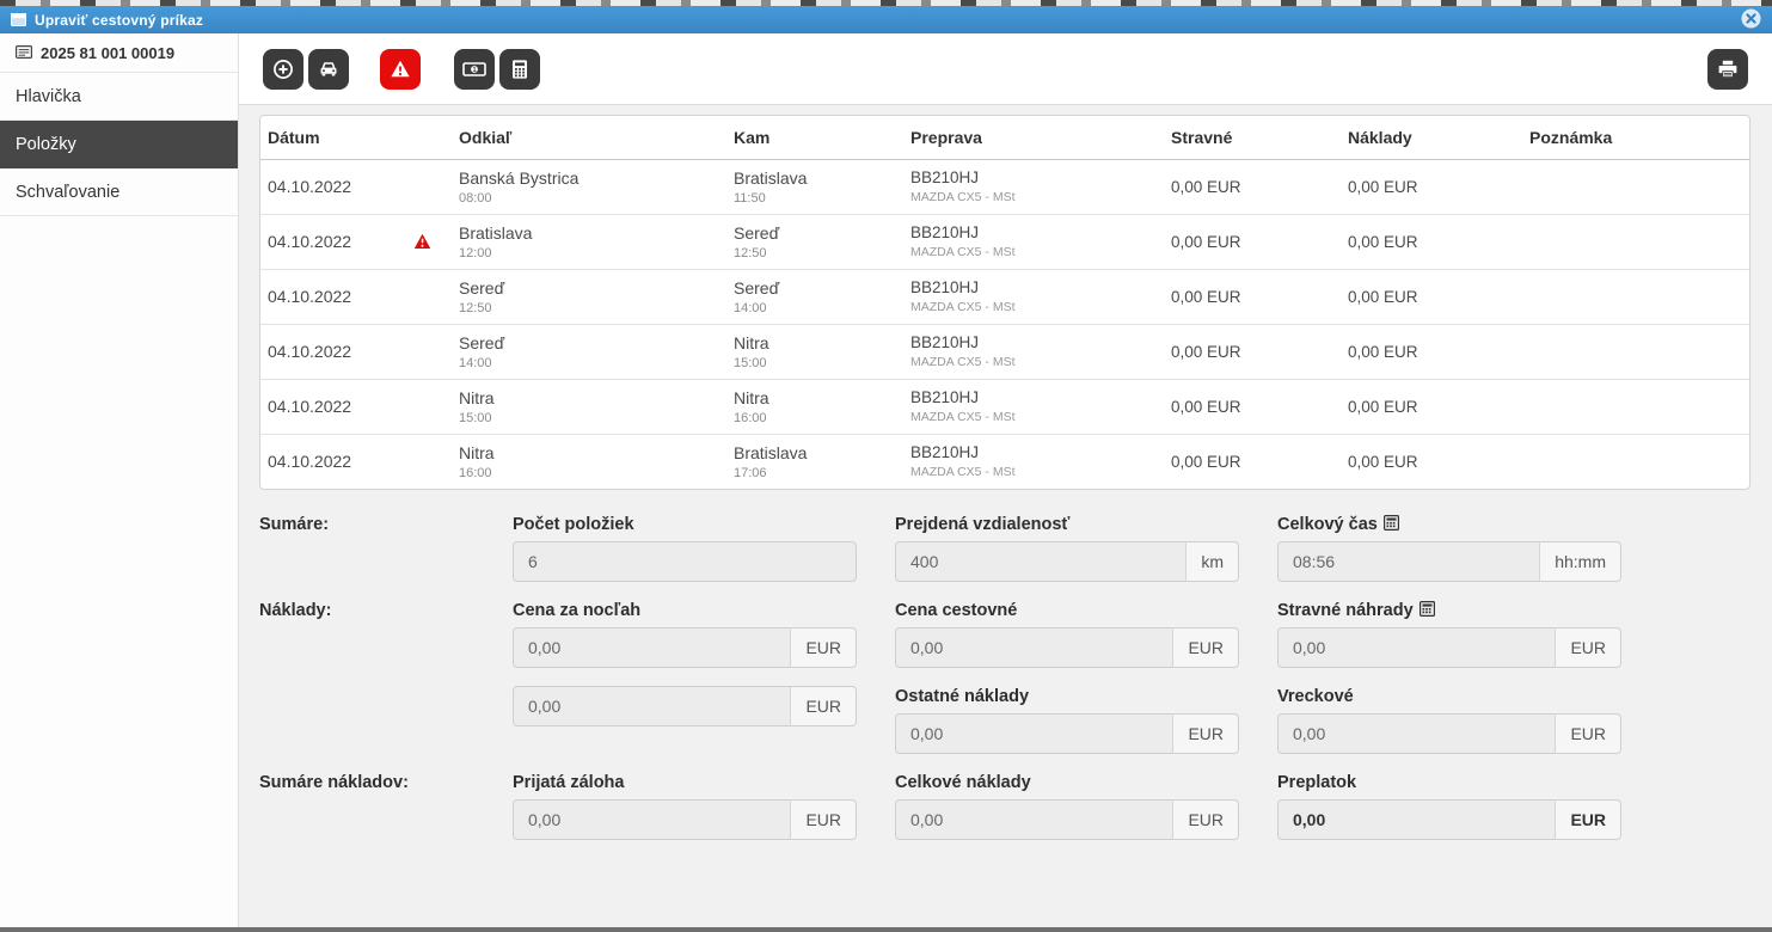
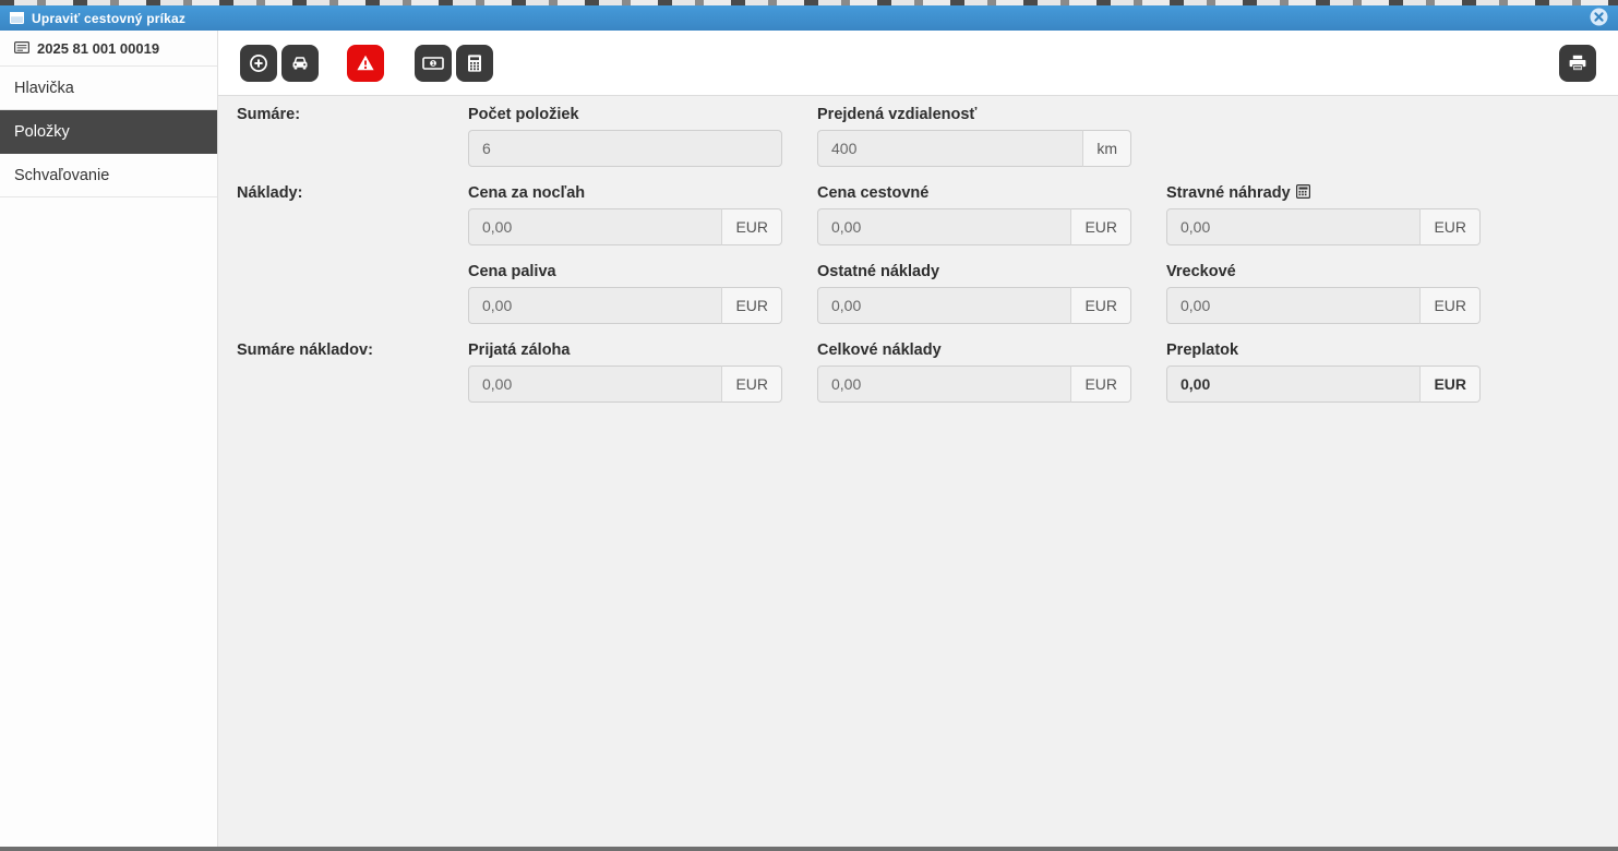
  Upraviť cestovný príkaz
  2025 81 001 00019
  Hlavička
  Položky
  Schvaľovanie
- Dátum	Odkiaľ	Kam	Preprava	Stravné	Náklady	Poznámka
- 04.10.2022	Banská Bystrica08:00	Bratislava11:50	BB210HJMAZDA CX5 - MSt	0,00 EUR	0,00 EUR
- 04.10.2022	Bratislava12:00	Sereď12:50	BB210HJMAZDA CX5 - MSt	0,00 EUR	0,00 EUR
- 04.10.2022	Sereď12:50	Sereď14:00	BB210HJMAZDA CX5 - MSt	0,00 EUR	0,00 EUR
- 04.10.2022	Sereď14:00	Nitra15:00	BB210HJMAZDA CX5 - MSt	0,00 EUR	0,00 EUR
- 04.10.2022	Nitra15:00	Nitra16:00	BB210HJMAZDA CX5 - MSt	0,00 EUR	0,00 EUR
- 04.10.2022	Nitra16:00	Bratislava17:06	BB210HJMAZDA CX5 - MSt	0,00 EUR	0,00 EUR
  Sumáre:
  Počet položiek
  6
  Prejdená vzdialenosť
  400
  km
- Celkový čas
- 08:56
- hh:mm
  Náklady:
  Cena za nocľah
  0,00
  EUR
  Cena cestovné
  0,00
  EUR
  Stravné náhrady
  0,00
  EUR
+ Cena paliva
  0,00
  EUR
  Ostatné náklady
  0,00
  EUR
  Vreckové
  0,00
  EUR
  Sumáre nákladov:
  Prijatá záloha
  0,00
  EUR
  Celkové náklady
  0,00
  EUR
  Preplatok
  0,00
  EUR
